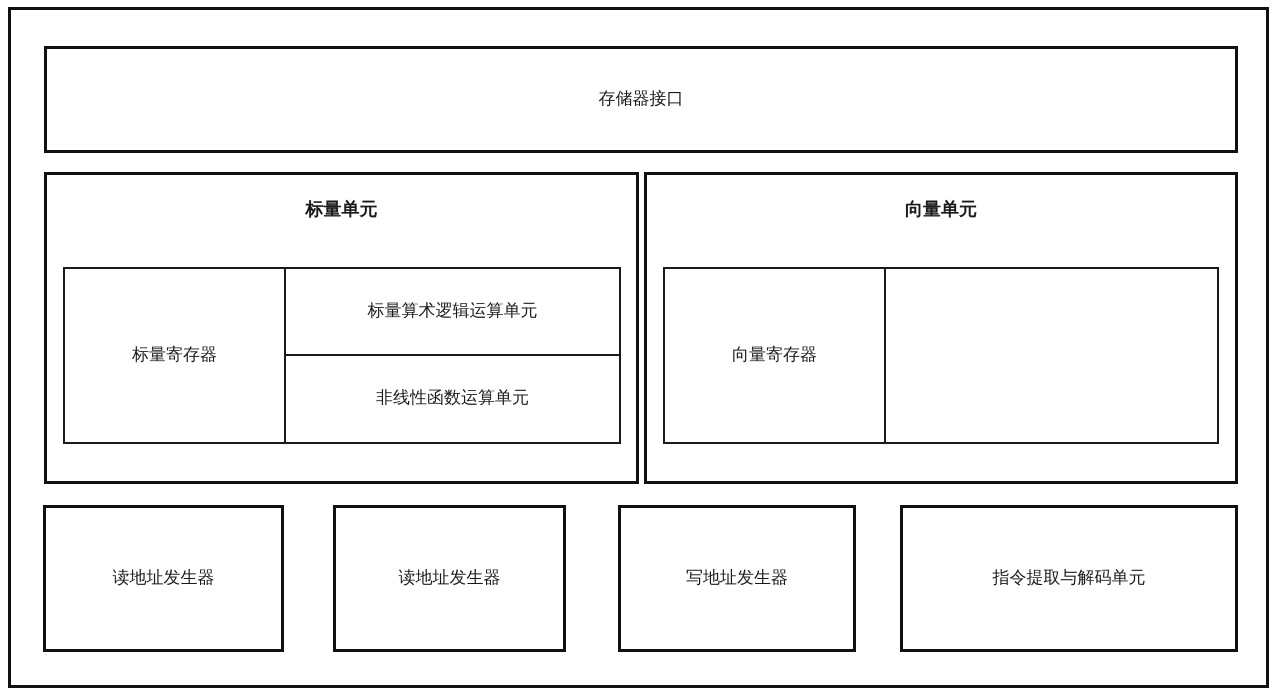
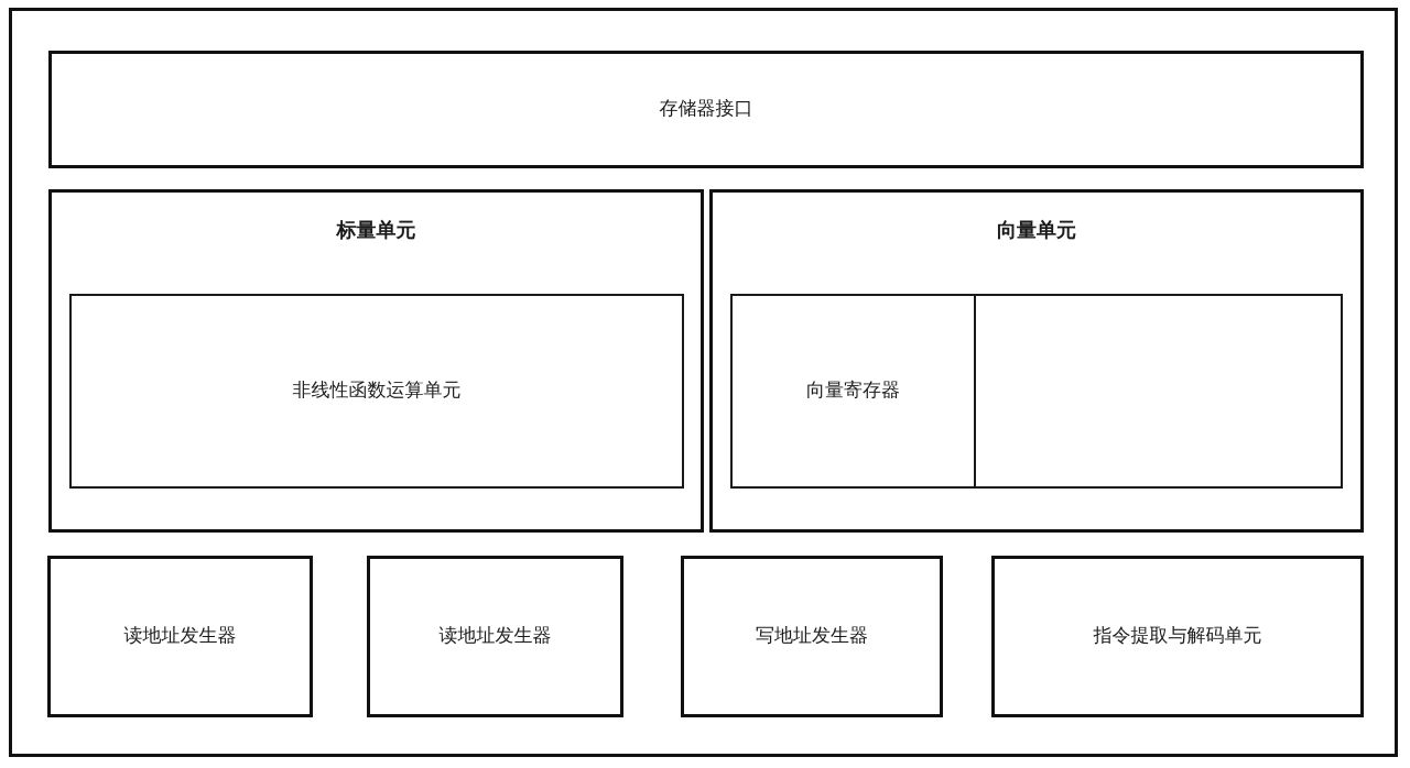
  存储器接口
  标量单元
- 标量寄存器
- 标量算术逻辑运算单元
  非线性函数运算单元
  向量单元
  向量寄存器
  读地址发生器
  读地址发生器
  写地址发生器
  指令提取与解码单元
